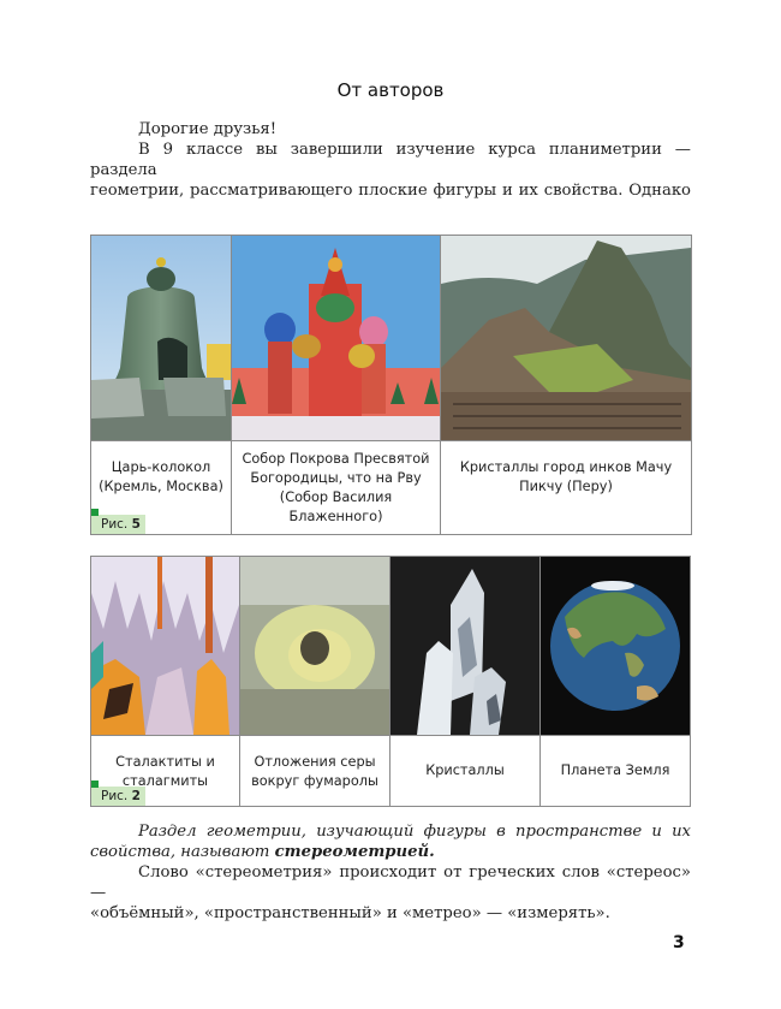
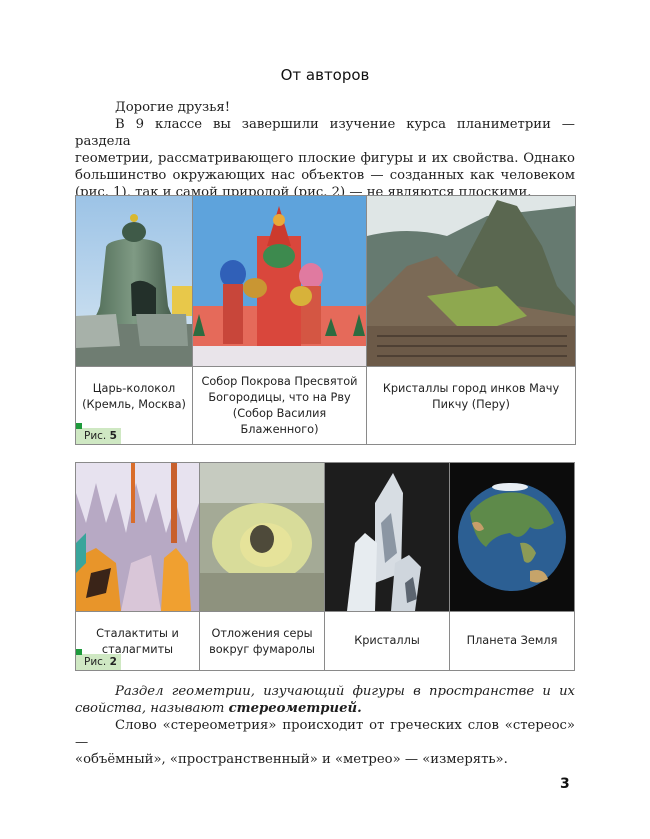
  От авторов
  Дорогие друзья!
  В 9 классе вы завершили изучение курса планиметрии — раздела
  геометрии, рассматривающего плоские фигуры и их свойства. Однако
+ большинство окружающих нас объектов — созданных как человеком
+ (рис. 1), так и самой природой (рис. 2) — не являются плоскими.
  Царь-колокол (Кремль, Москва)
  Рис. 5
  Собор Покрова Пресвятой Богородицы, что на Рву (Собор Василия Блаженного)
  Кристаллы город инков Мачу Пикчу (Перу)
  Сталактиты и сталагмиты
  Рис. 2
  Отложения серы вокруг фумаролы
  Кристаллы
  Планета Земля
  Раздел геометрии, изучающий фигуры в пространстве и их
  свойства, называют стереометрией.
  Слово «стереометрия» происходит от греческих слов «стереос» —
  «объёмный», «пространственный» и «метрео» — «измерять».
  3
